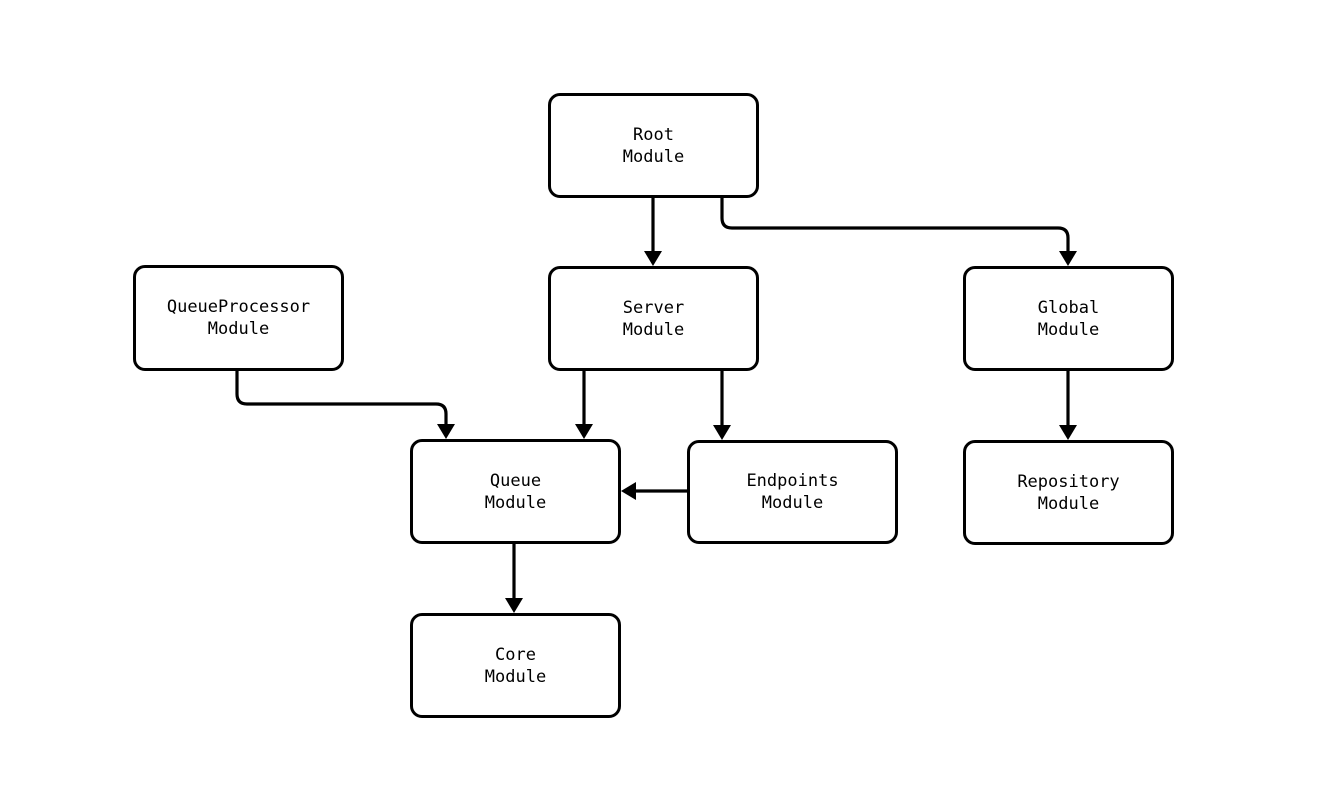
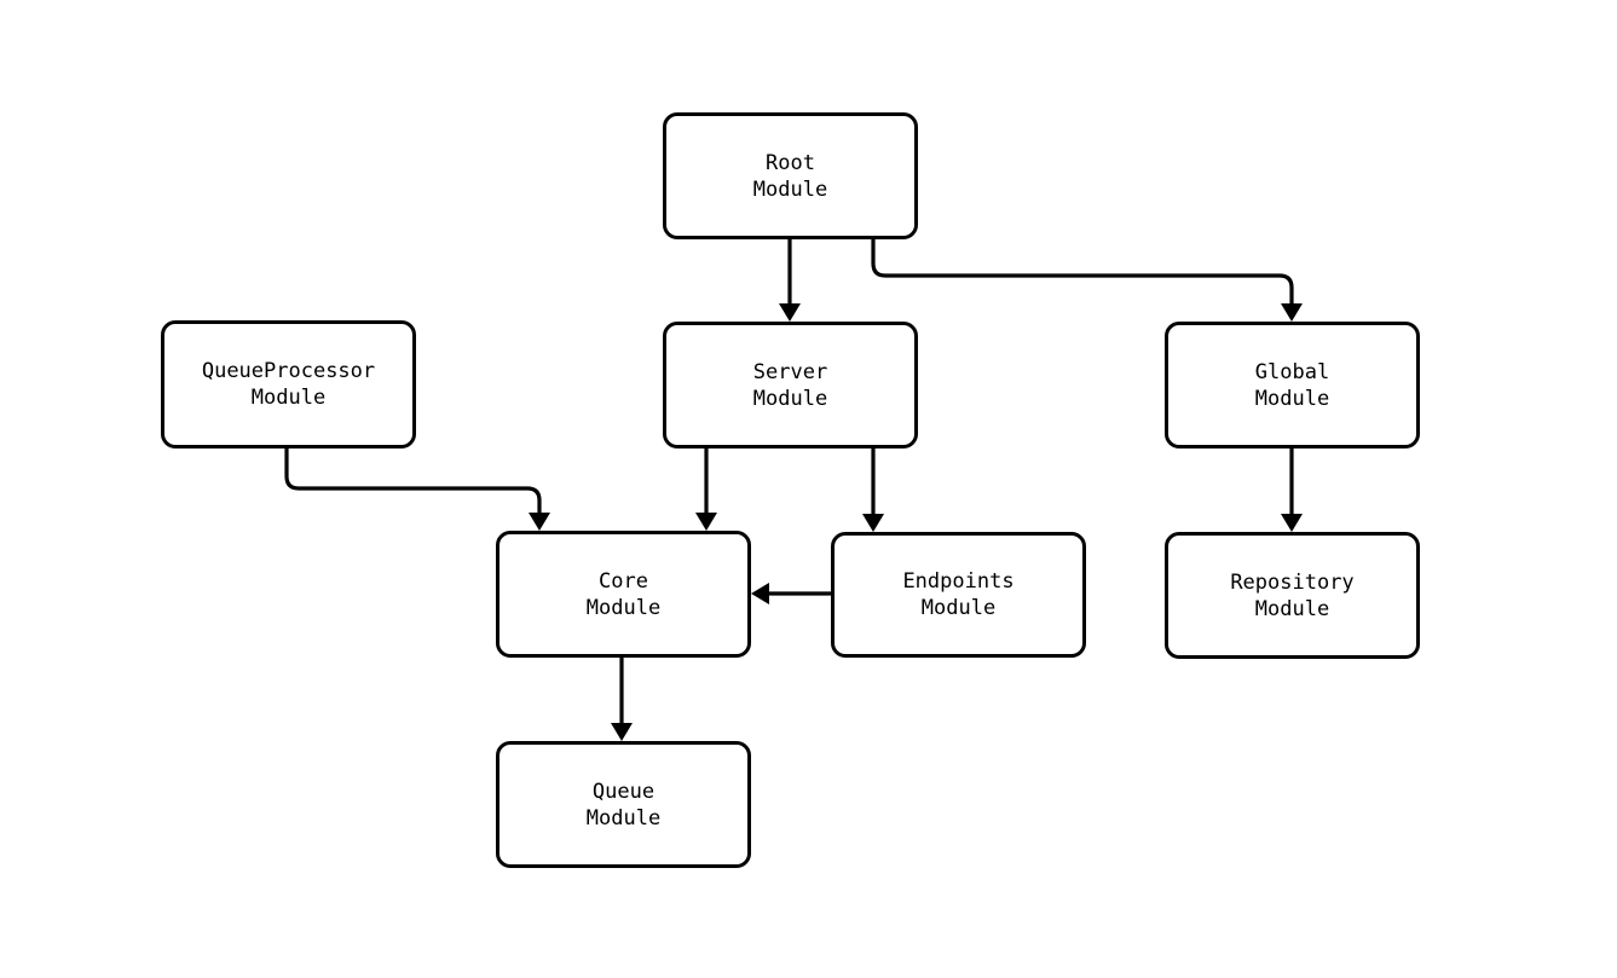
  Root
  Module
  QueueProcessor
  Module
  Server
  Module
  Global
  Module
- Queue
+ Core
  Module
  Endpoints
  Module
  Repository
  Module
- Core
+ Queue
  Module
